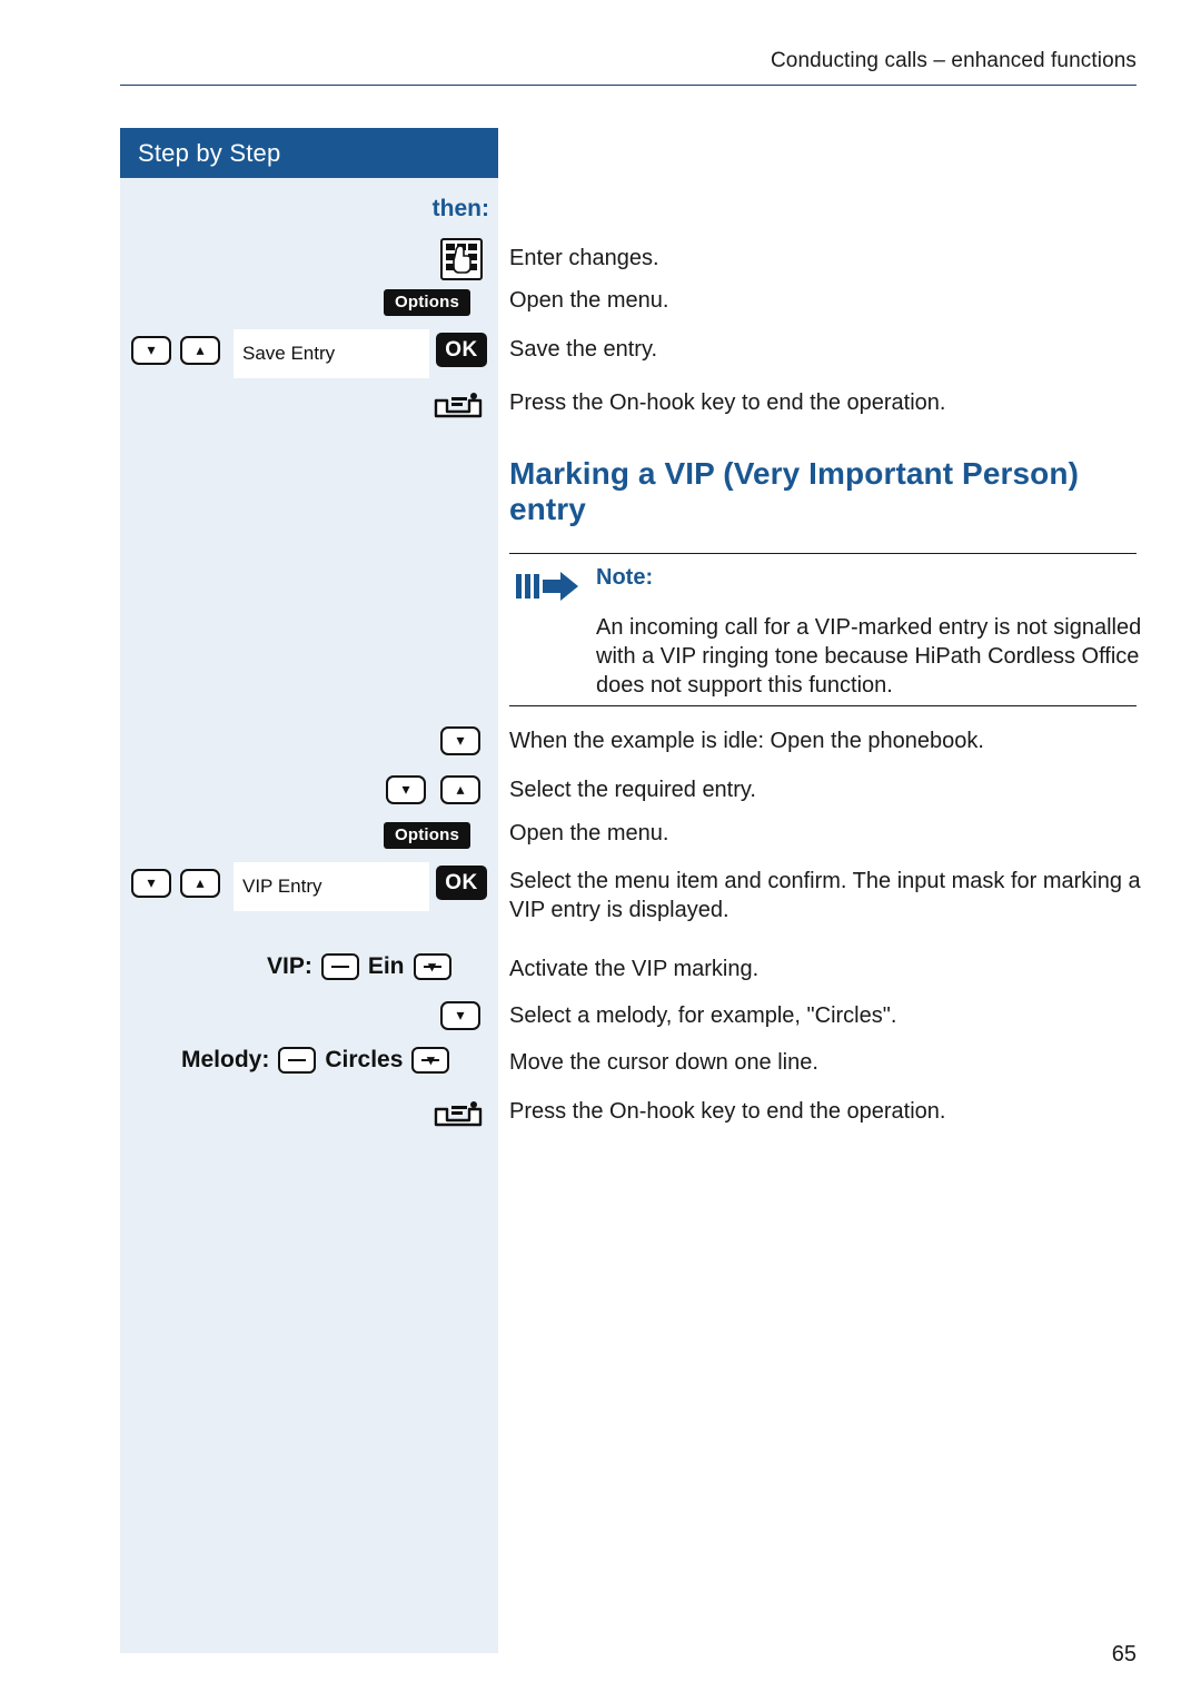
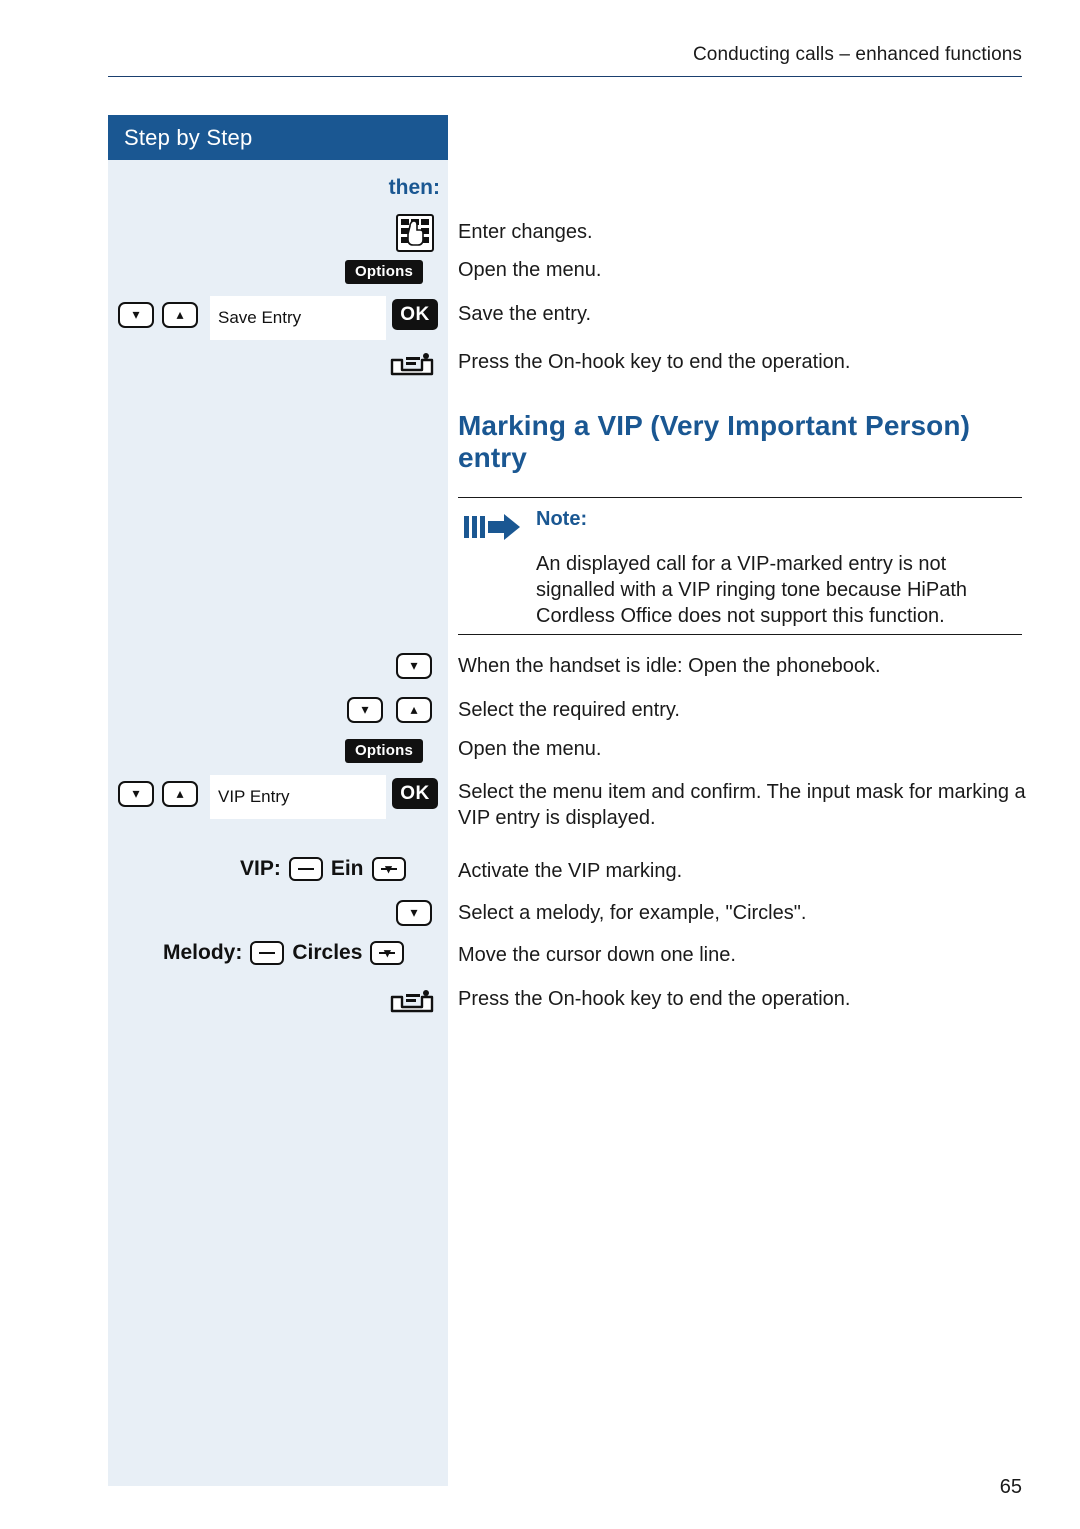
  Conducting calls – enhanced functions
  Step by Step
  then:
  Enter changes.
  Options
  Open the menu.
  ▾
  ▴
  Save Entry
  OK
  Save the entry.
  Press the On-hook key to end the operation.
  Marking a VIP (Very Important Person) entry
  Note:
- An incoming call for a VIP-marked entry is not signalled with a VIP ringing tone because HiPath Cordless Office does not support this function.
+ An displayed call for a VIP-marked entry is not signalled with a VIP ringing tone because HiPath Cordless Office does not support this function.
  ▾
- When the example is idle: Open the phonebook.
+ When the handset is idle: Open the phonebook.
  ▾
  ▴
  Select the required entry.
  Options
  Open the menu.
  ▾
  ▴
  VIP Entry
  OK
  Select the menu item and confirm. The input mask for marking a VIP entry is displayed.
  VIP:
  Ein
  Activate the VIP marking.
  ▾
  Select a melody, for example, "Circles".
  Melody:
  Circles
  Move the cursor down one line.
  Press the On-hook key to end the operation.
  65
